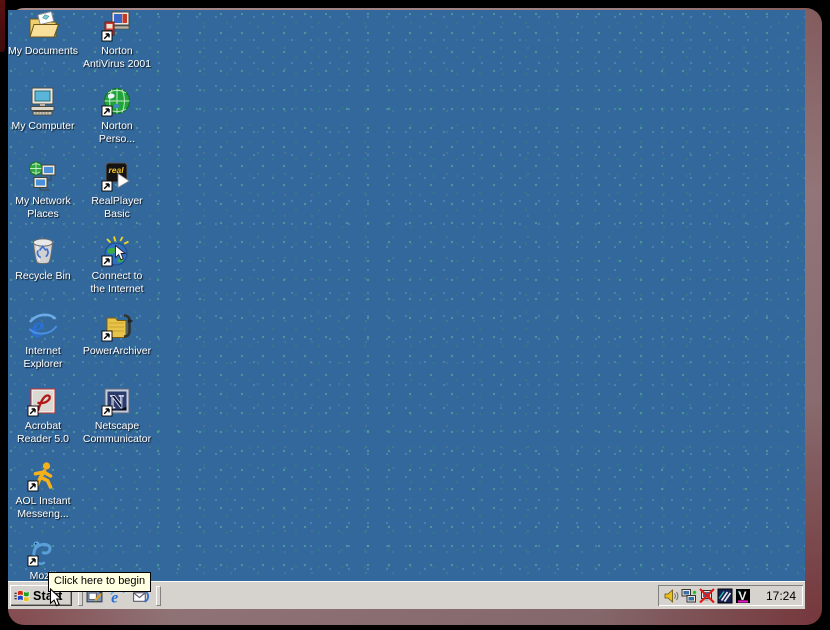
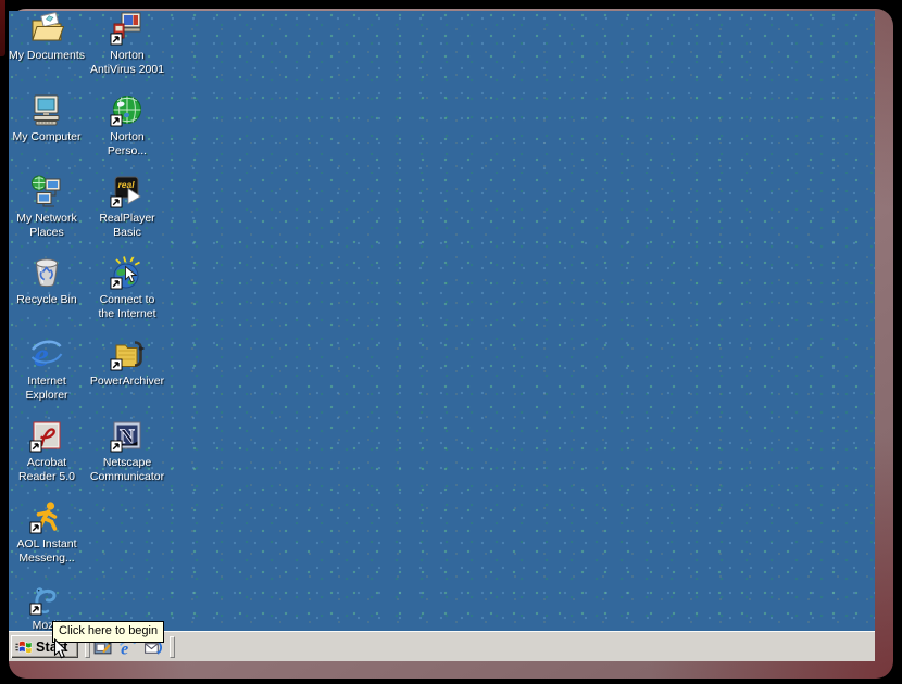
  My Documents
  Norton
  AntiVirus 2001
  My Computer
  Norton
  Perso...
  My Network
  Places
  real
  RealPlayer
  Basic
  Recycle Bin
  Connect to
  the Internet
  e
  Internet
  Explorer
  PowerArchiver
  Acrobat
  Reader 5.0
  N
  Netscape
  Communicator
  AOL Instant
  Messeng...
  Stat
- V
- 17:24
  e
  Click here to begin
